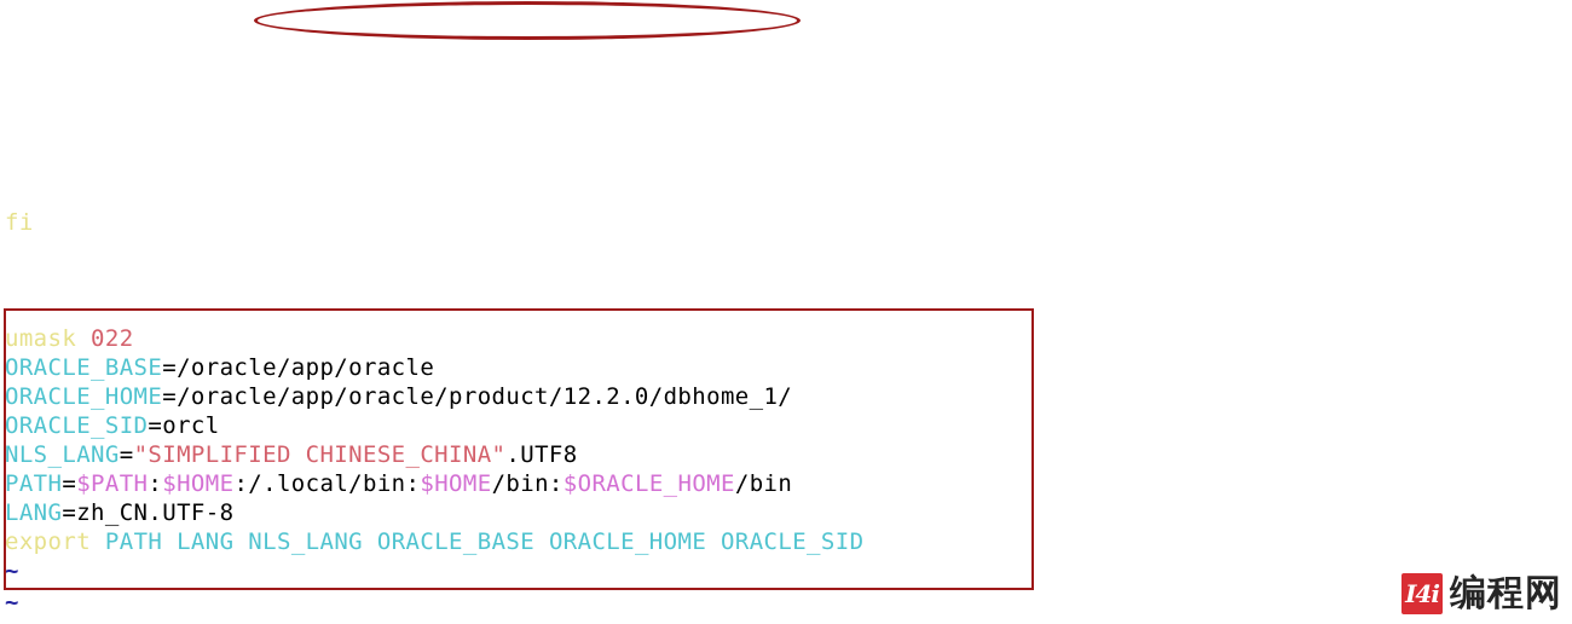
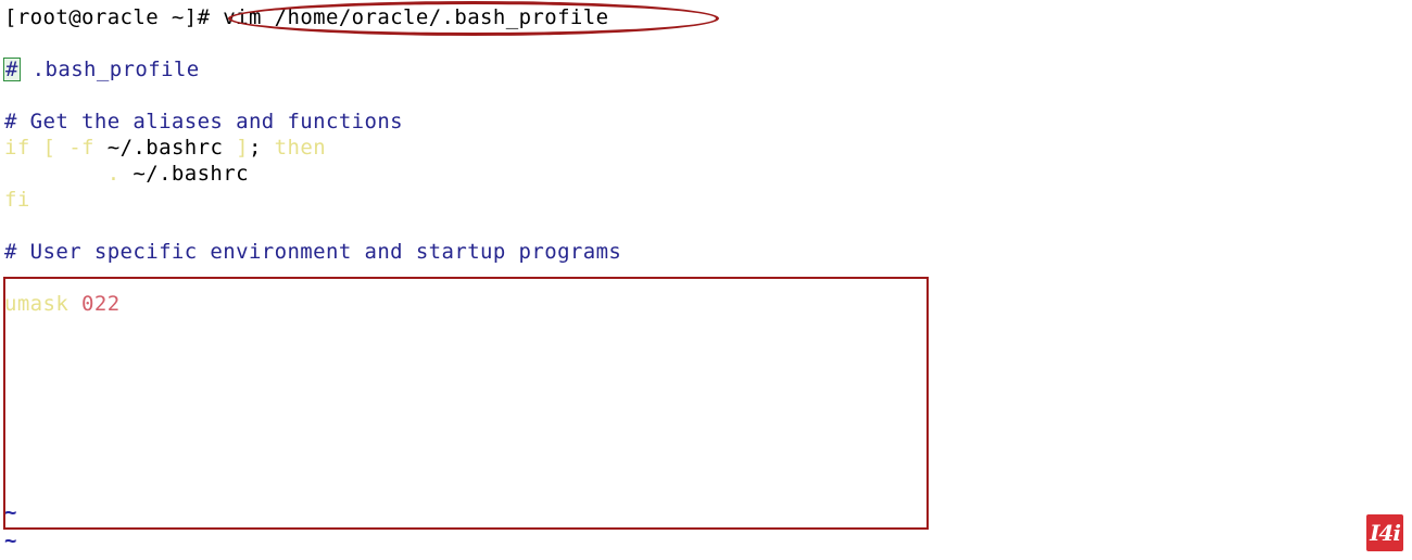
+ [root@oracle ~]# vim /home/oracle/.bash_profile
+ # .bash_profile
+ # Get the aliases and functions
+ if [ -f ~/.bashrc ]; then
+ . ~/.bashrc
  fi
+ # User specific environment and startup programs
  umask 022
- ORACLE_BASE=/oracle/app/oracle
- ORACLE_HOME=/oracle/app/oracle/product/12.2.0/dbhome_1/
- ORACLE_SID=orcl
- NLS_LANG="SIMPLIFIED CHINESE_CHINA".UTF8
- PATH=$PATH:$HOME:/.local/bin:$HOME/bin:$ORACLE_HOME/bin
- LANG=zh_CN.UTF-8
- export PATH LANG NLS_LANG ORACLE_BASE ORACLE_HOME ORACLE_SID
  ~
  ~
  I4i
- 编程网
